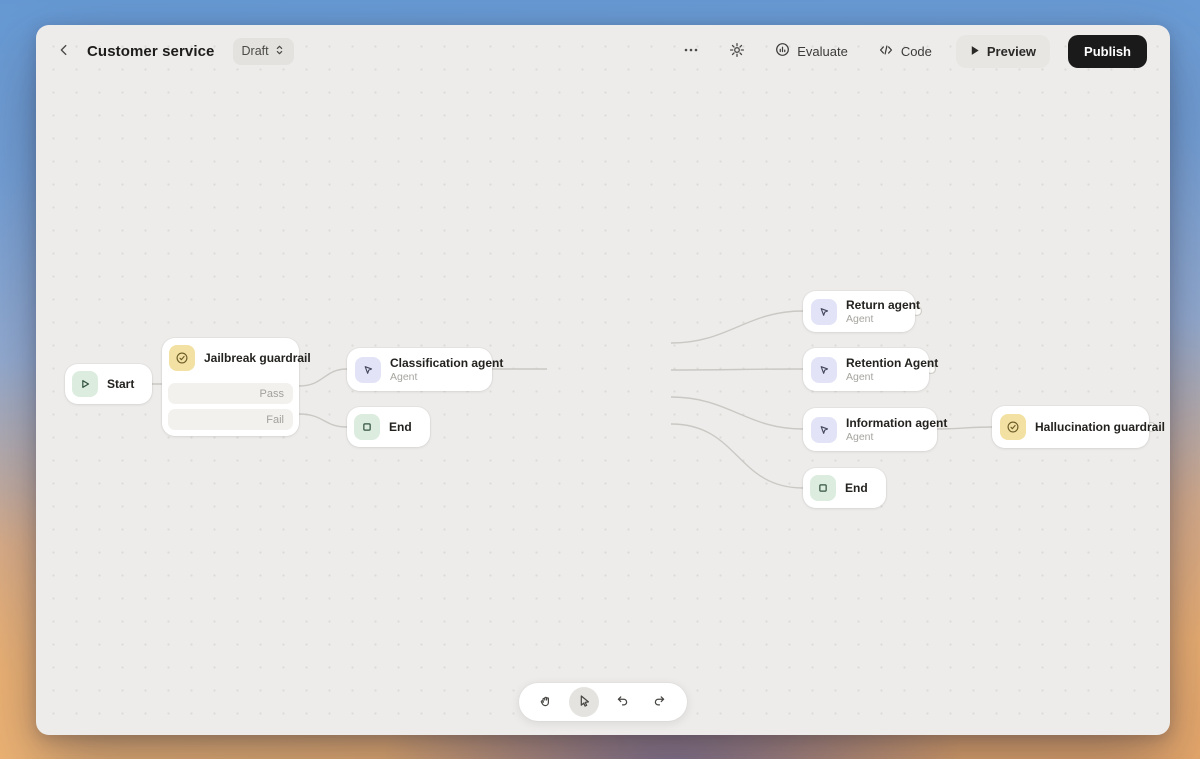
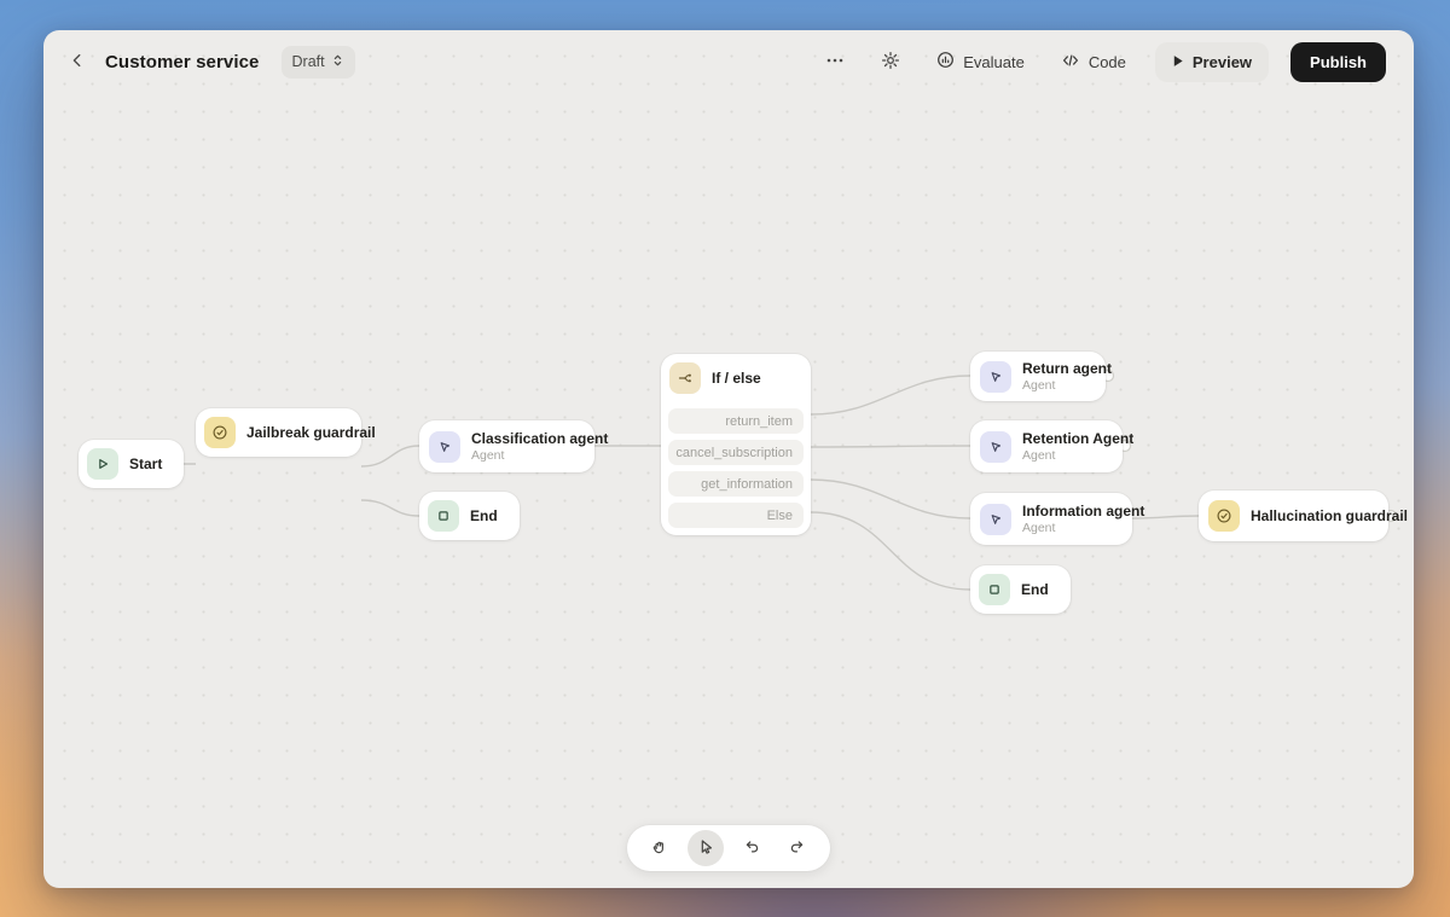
  Customer service
  Draft
  Evaluate
  Code
  Preview
  Publish
  Start
  Jailbreak guardrail
- Pass
- Fail
  Classification agent
  Agent
  End
+ If / else
+ return_item
+ cancel_subscription
+ get_information
+ Else
  Return agent
  Agent
  Retention Agent
  Agent
  Information agent
  Agent
  End
  Hallucination guardrail
